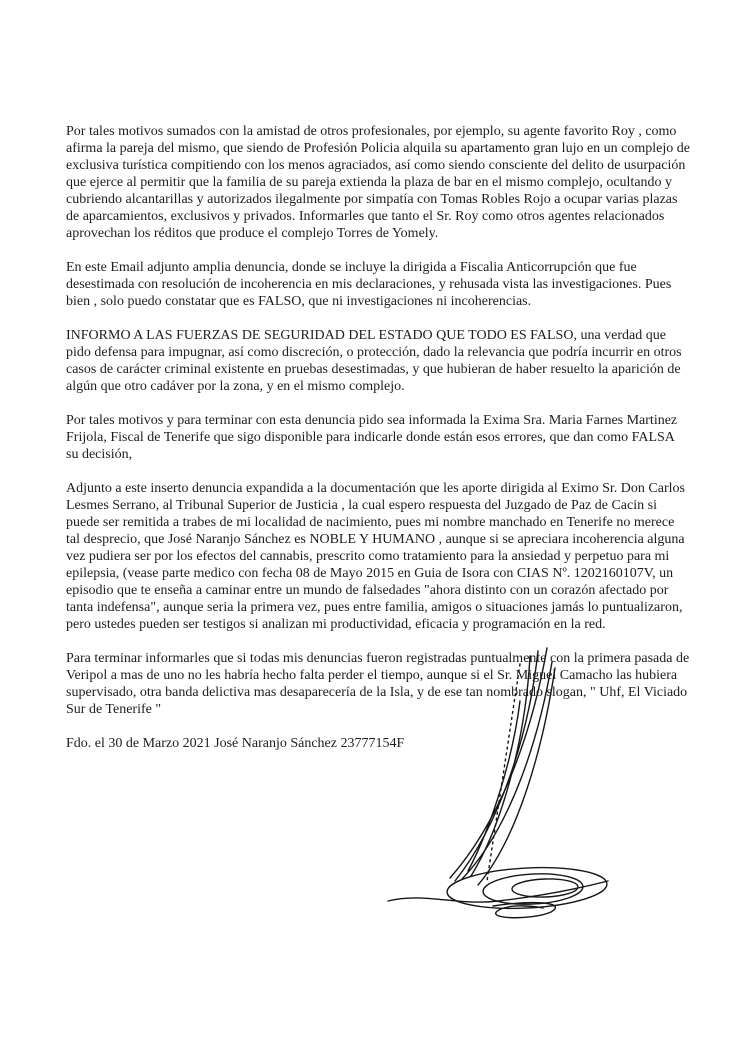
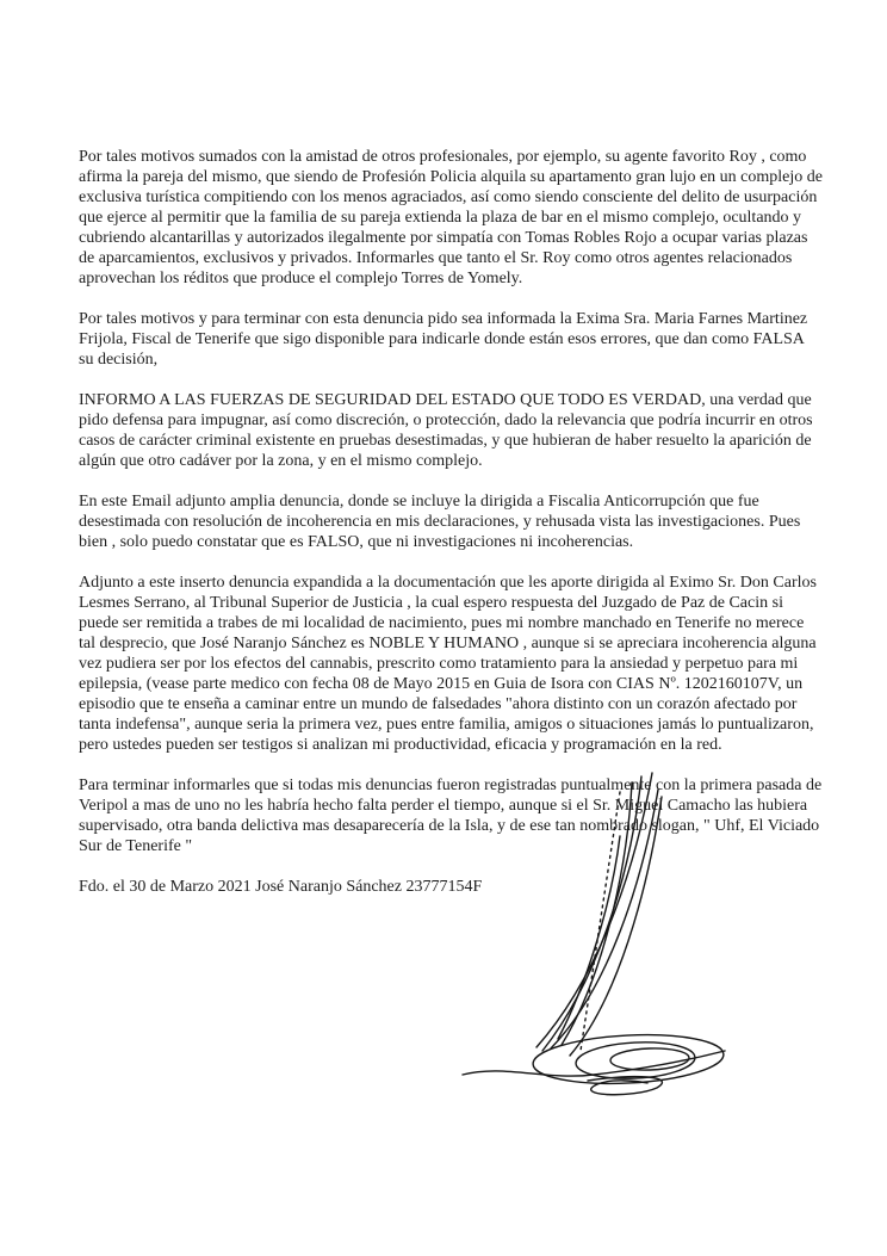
  Por tales motivos sumados con la amistad de otros profesionales, por ejemplo, su agente favorito Roy , como afirma la pareja del mismo, que siendo de Profesión Policia alquila su apartamento gran lujo en un complejo de exclusiva turística compitiendo con los menos agraciados, así como siendo consciente del delito de usurpación que ejerce al permitir que la familia de su pareja extienda la plaza de bar en el mismo complejo, ocultando y cubriendo alcantarillas y autorizados ilegalmente por simpatía con Tomas Robles Rojo a ocupar varias plazas de aparcamientos, exclusivos y privados. Informarles que tanto el Sr. Roy como otros agentes relacionados aprovechan los réditos que produce el complejo Torres de Yomely.
- En este Email adjunto amplia denuncia, donde se incluye la dirigida a Fiscalia Anticorrupción que fue desestimada con resolución de incoherencia en mis declaraciones, y rehusada vista las investigaciones. Pues bien , solo puedo constatar que es FALSO, que ni investigaciones ni incoherencias.
+ Por tales motivos y para terminar con esta denuncia pido sea informada la Exima Sra. Maria Farnes Martinez Frijola, Fiscal de Tenerife que sigo disponible para indicarle donde están esos errores, que dan como FALSA su decisión,
- INFORMO A LAS FUERZAS DE SEGURIDAD DEL ESTADO QUE TODO ES FALSO, una verdad que pido defensa para impugnar, así como discreción, o protección, dado la relevancia que podría incurrir en otros casos de carácter criminal existente en pruebas desestimadas, y que hubieran de haber resuelto la aparición de algún que otro cadáver por la zona, y en el mismo complejo.
+ INFORMO A LAS FUERZAS DE SEGURIDAD DEL ESTADO QUE TODO ES VERDAD, una verdad que pido defensa para impugnar, así como discreción, o protección, dado la relevancia que podría incurrir en otros casos de carácter criminal existente en pruebas desestimadas, y que hubieran de haber resuelto la aparición de algún que otro cadáver por la zona, y en el mismo complejo.
- Por tales motivos y para terminar con esta denuncia pido sea informada la Exima Sra. Maria Farnes Martinez Frijola, Fiscal de Tenerife que sigo disponible para indicarle donde están esos errores, que dan como FALSA su decisión,
+ En este Email adjunto amplia denuncia, donde se incluye la dirigida a Fiscalia Anticorrupción que fue desestimada con resolución de incoherencia en mis declaraciones, y rehusada vista las investigaciones. Pues bien , solo puedo constatar que es FALSO, que ni investigaciones ni incoherencias.
  Adjunto a este inserto denuncia expandida a la documentación que les aporte dirigida al Eximo Sr. Don Carlos Lesmes Serrano, al Tribunal Superior de Justicia , la cual espero respuesta del Juzgado de Paz de Cacin si puede ser remitida a trabes de mi localidad de nacimiento, pues mi nombre manchado en Tenerife no merece tal desprecio, que José Naranjo Sánchez es NOBLE Y HUMANO , aunque si se apreciara incoherencia alguna vez pudiera ser por los efectos del cannabis, prescrito como tratamiento para la ansiedad y perpetuo para mi epilepsia, (vease parte medico con fecha 08 de Mayo 2015 en Guia de Isora con CIAS Nº. 1202160107V, un episodio que te enseña a caminar entre un mundo de falsedades "ahora distinto con un corazón afectado por tanta indefensa", aunque seria la primera vez, pues entre familia, amigos o situaciones jamás lo puntualizaron, pero ustedes pueden ser testigos si analizan mi productividad, eficacia y programación en la red.
  Para terminar informarles que si todas mis denuncias fueron registradas puntualmente con la primera pasada de Veripol a mas de uno no les habría hecho falta perder el tiempo, aunque si el Sr. Migu Camacho las hubiera supervisado, otra banda delictiva mas desaparecería de la Isla, y de ese tan nombrao slogan, " Uhf, El Viciado Sur de Tenerife "
  Fdo. el 30 de Marzo 2021 José Naranjo Sánchez 23777154F
